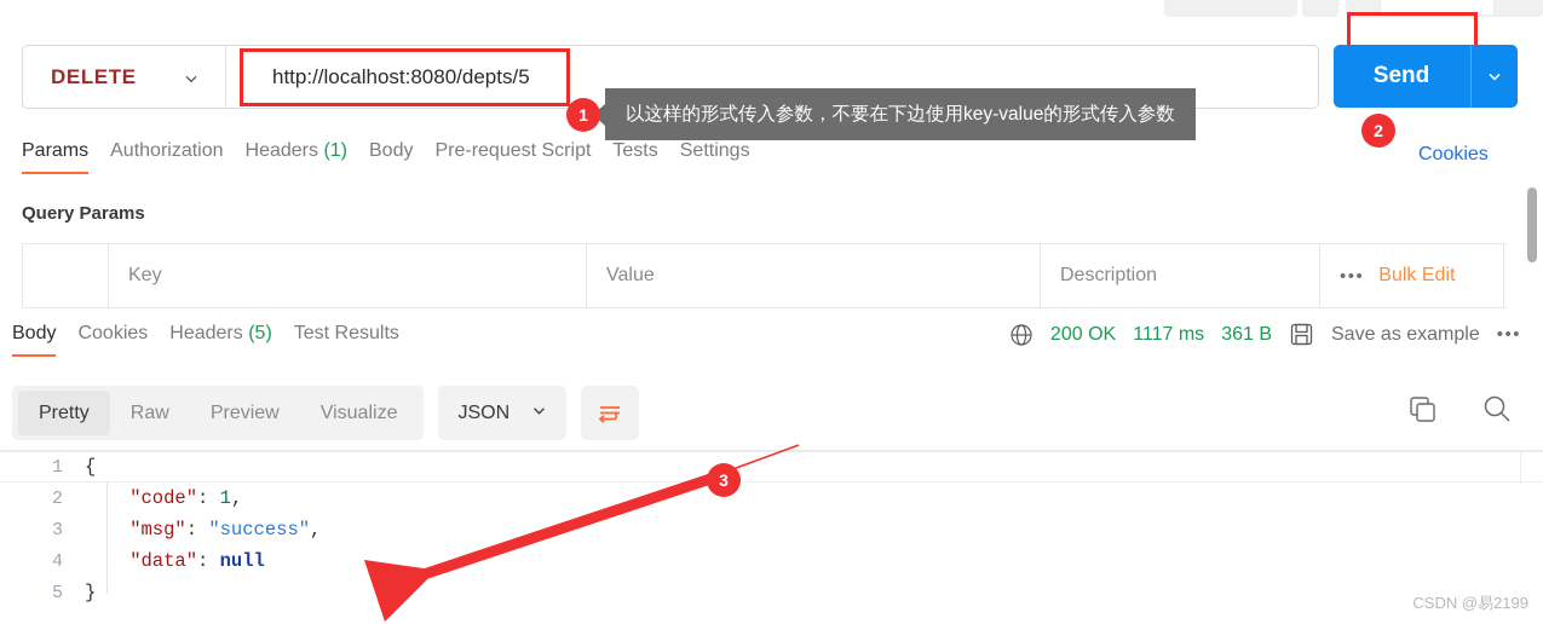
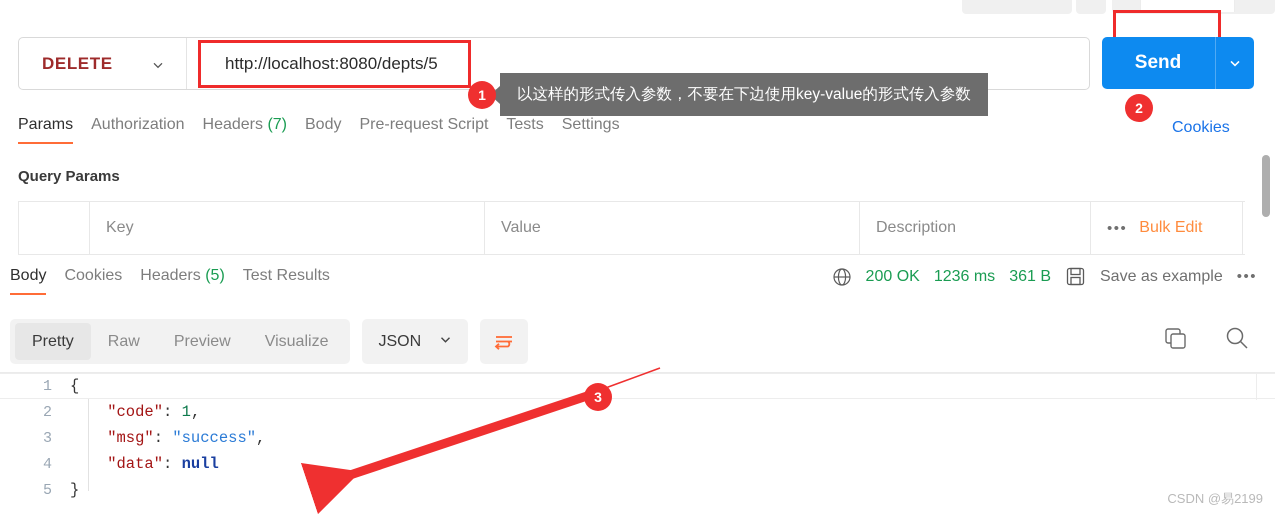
  DELETE
  http://localhost:8080/depts/5
  以这样的形式传入参数，不要在下边使用key-value的形式传入参数
  1
  2
  3
  Send
  Cookies
  Params
  Authorization
- Headers (1)
+ Headers (7)
  Body
  Pre-request Script
  Tests
  Settings
  Query Params
  Key
  Value
  Description
  •••
  Bulk Edit
  Body
  Cookies
  Headers (5)
  Test Results
  200 OK
- 1117 ms
+ 1236 ms
  361 B
  Save as example
  •••
  Pretty
  Raw
  Preview
  Visualize
  JSON
  1
  {
  2
  "code": 1,
  3
  "msg": "success",
  4
  "data": null
  5
  }
  CSDN @易2199
